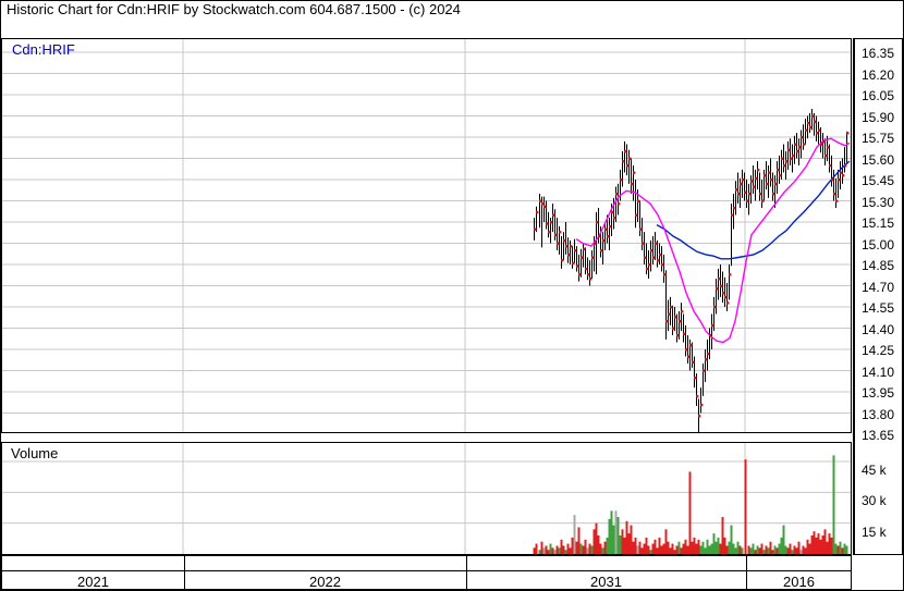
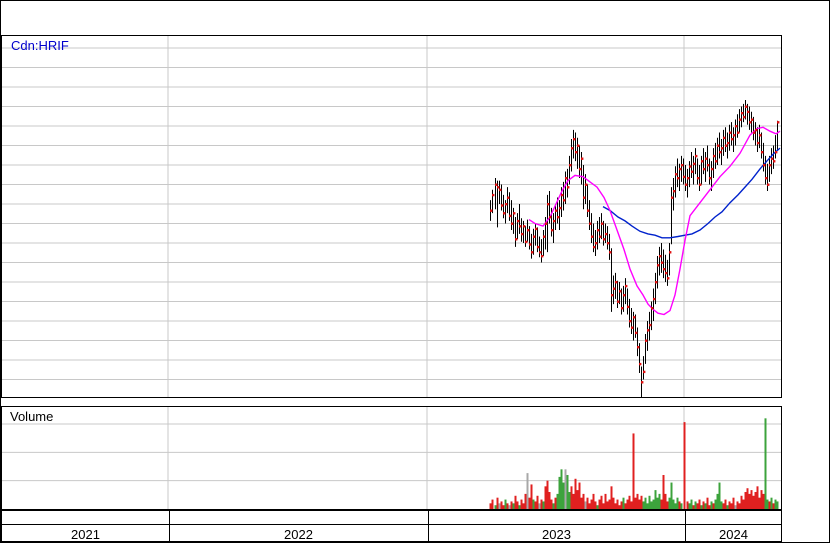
- Historic Chart for Cdn:HRIF by Stockwatch.com 604.687.1500 - (c) 2024
  Cdn:HRIF
- 16.35
- 16.20
- 16.05
- 15.90
- 15.75
- 15.60
- 15.45
- 15.30
- 15.15
- 15.00
- 14.85
- 14.70
- 14.55
- 14.40
- 14.25
- 14.10
- 13.95
- 13.80
- 13.65
- 45 k
- 30 k
- 15 k
  Volume
  2021
  2022
- 2031
+ 2023
- 2016
+ 2024
